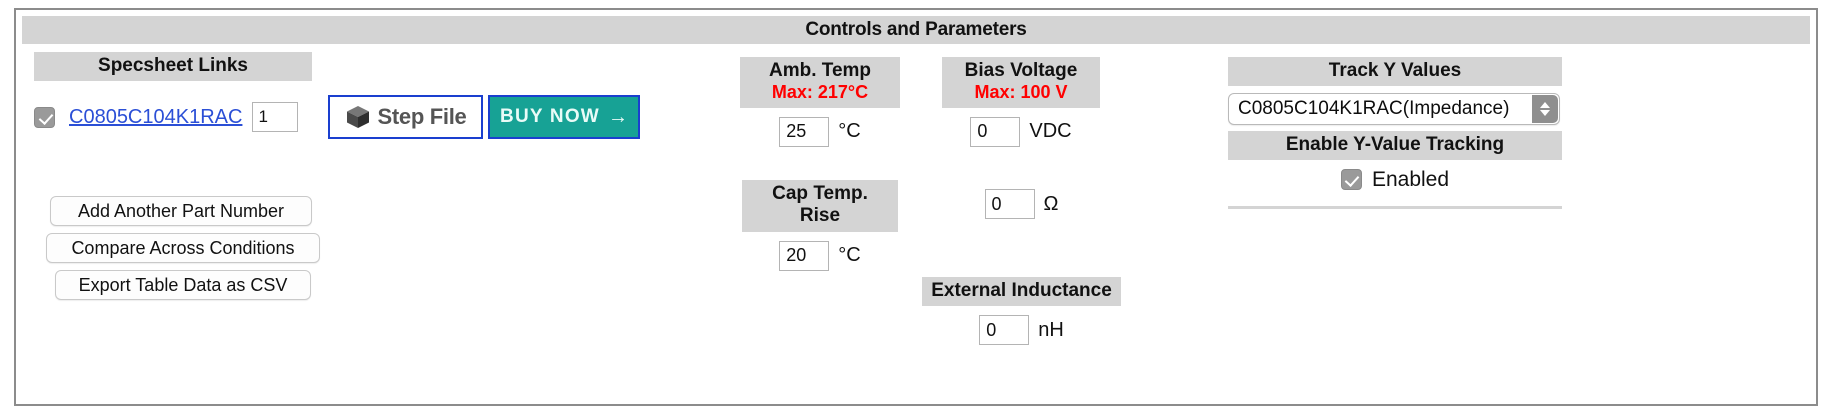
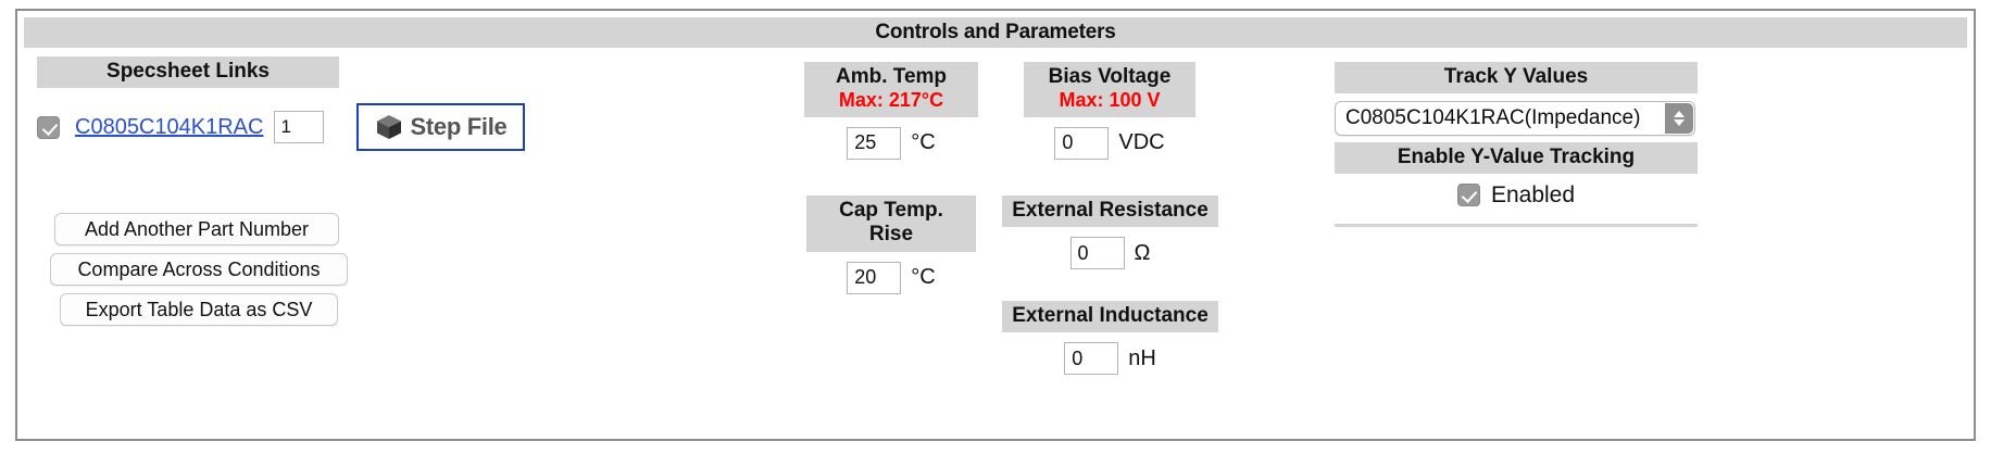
  Controls and Parameters
  Specsheet Links
  C0805C104K1RAC
  1
  Step File
- BUY NOW
- →
  Add Another Part Number
  Compare Across Conditions
  Export Table Data as CSV
  Amb. Temp
  Max: 217°C
  25
  °C
  Bias Voltage
  Max: 100 V
  0
  VDC
  Cap Temp. Rise
  20
  °C
+ External Resistance
  0
  Ω
  External Inductance
  0
  nH
  Track Y Values
  C0805C104K1RAC(Impedance)
  Enable Y-Value Tracking
  Enabled
